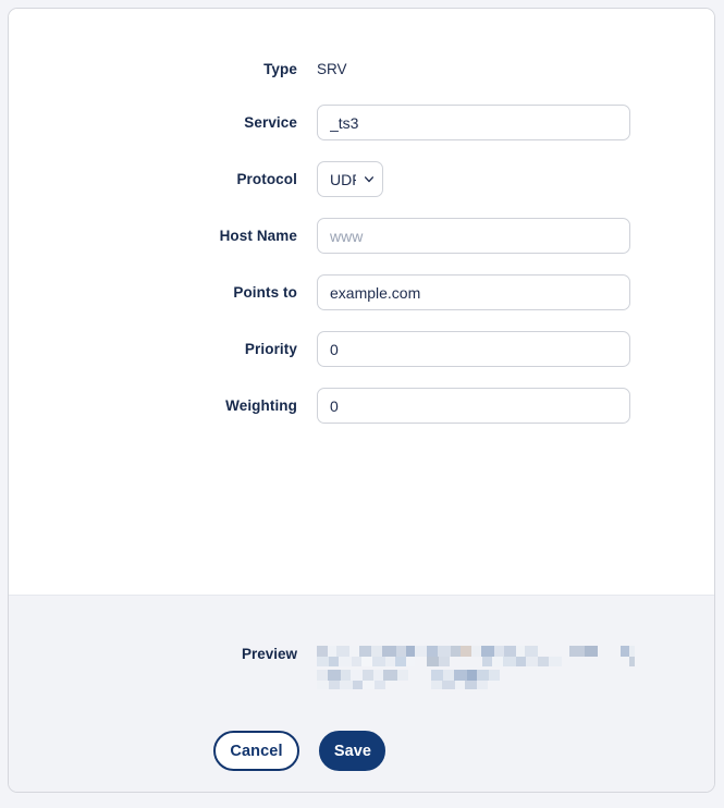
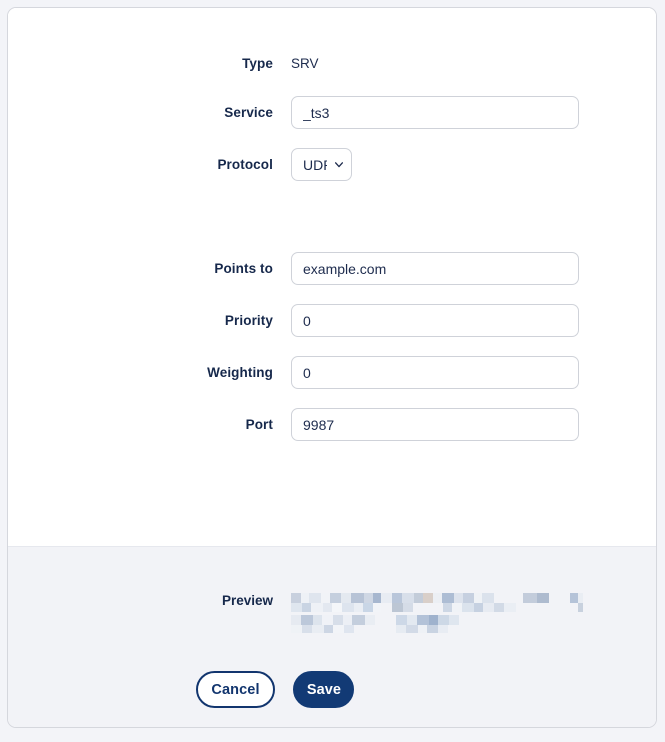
  Type
  SRV
  Service
  _ts3
  Protocol
- Host Name
- www
  Points to
  example.com
  Priority
  0
  Weighting
  0
+ Port
+ 9987
  Preview
  Cancel Save
